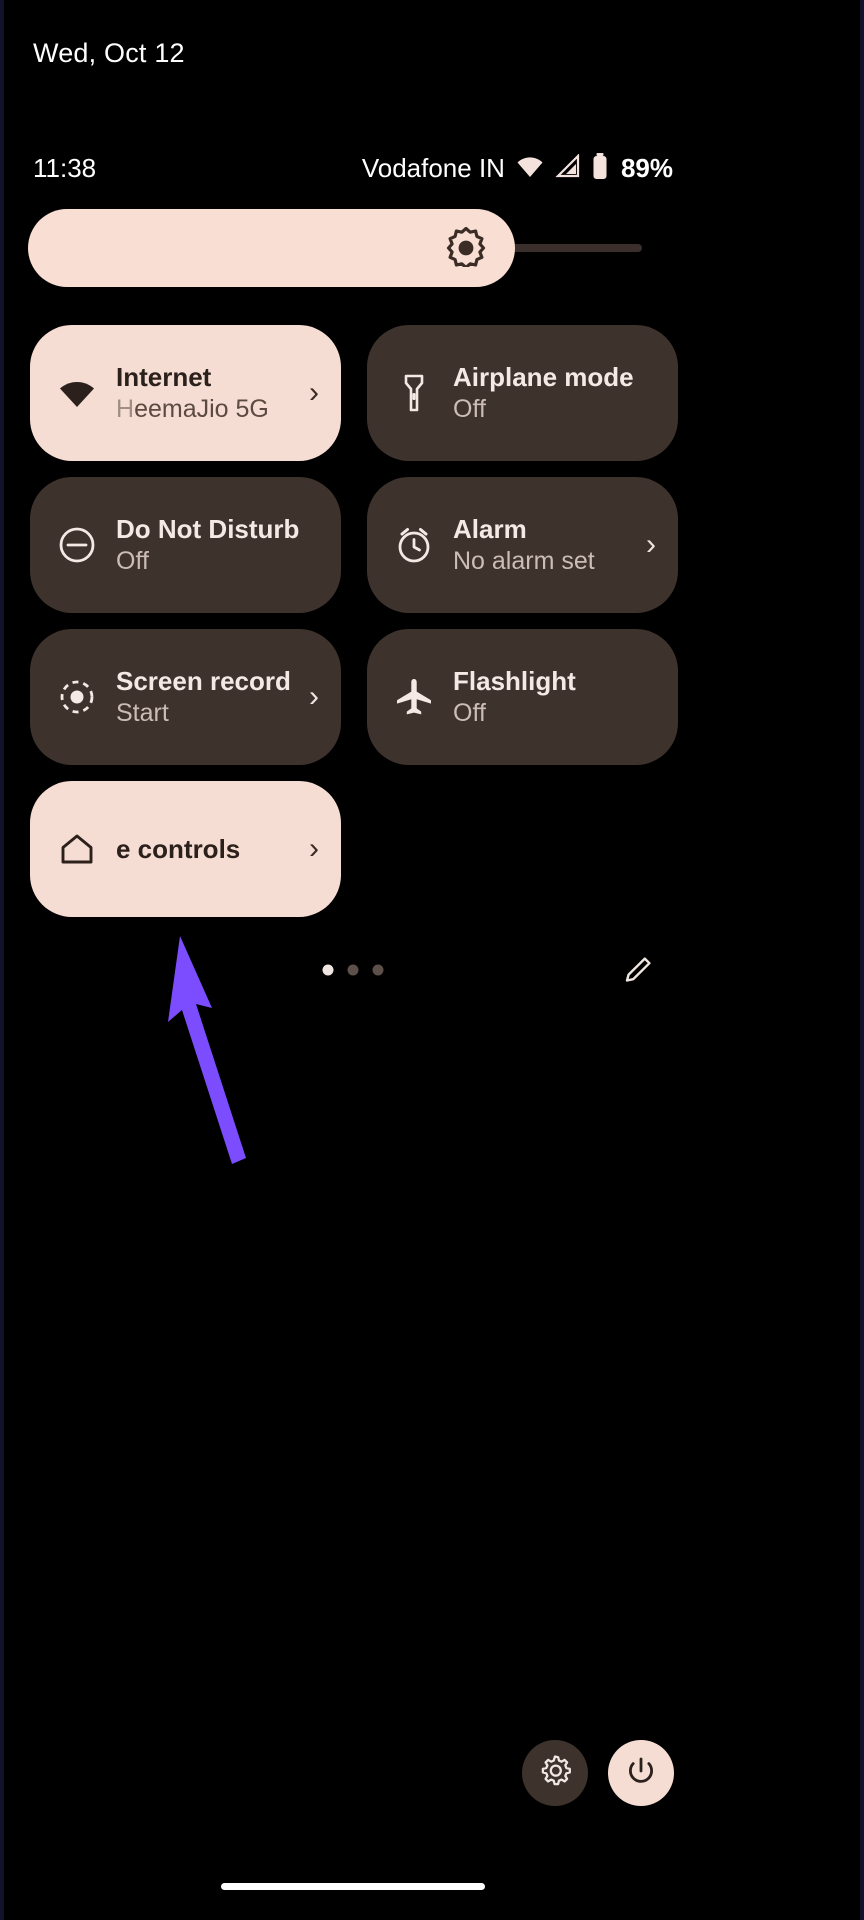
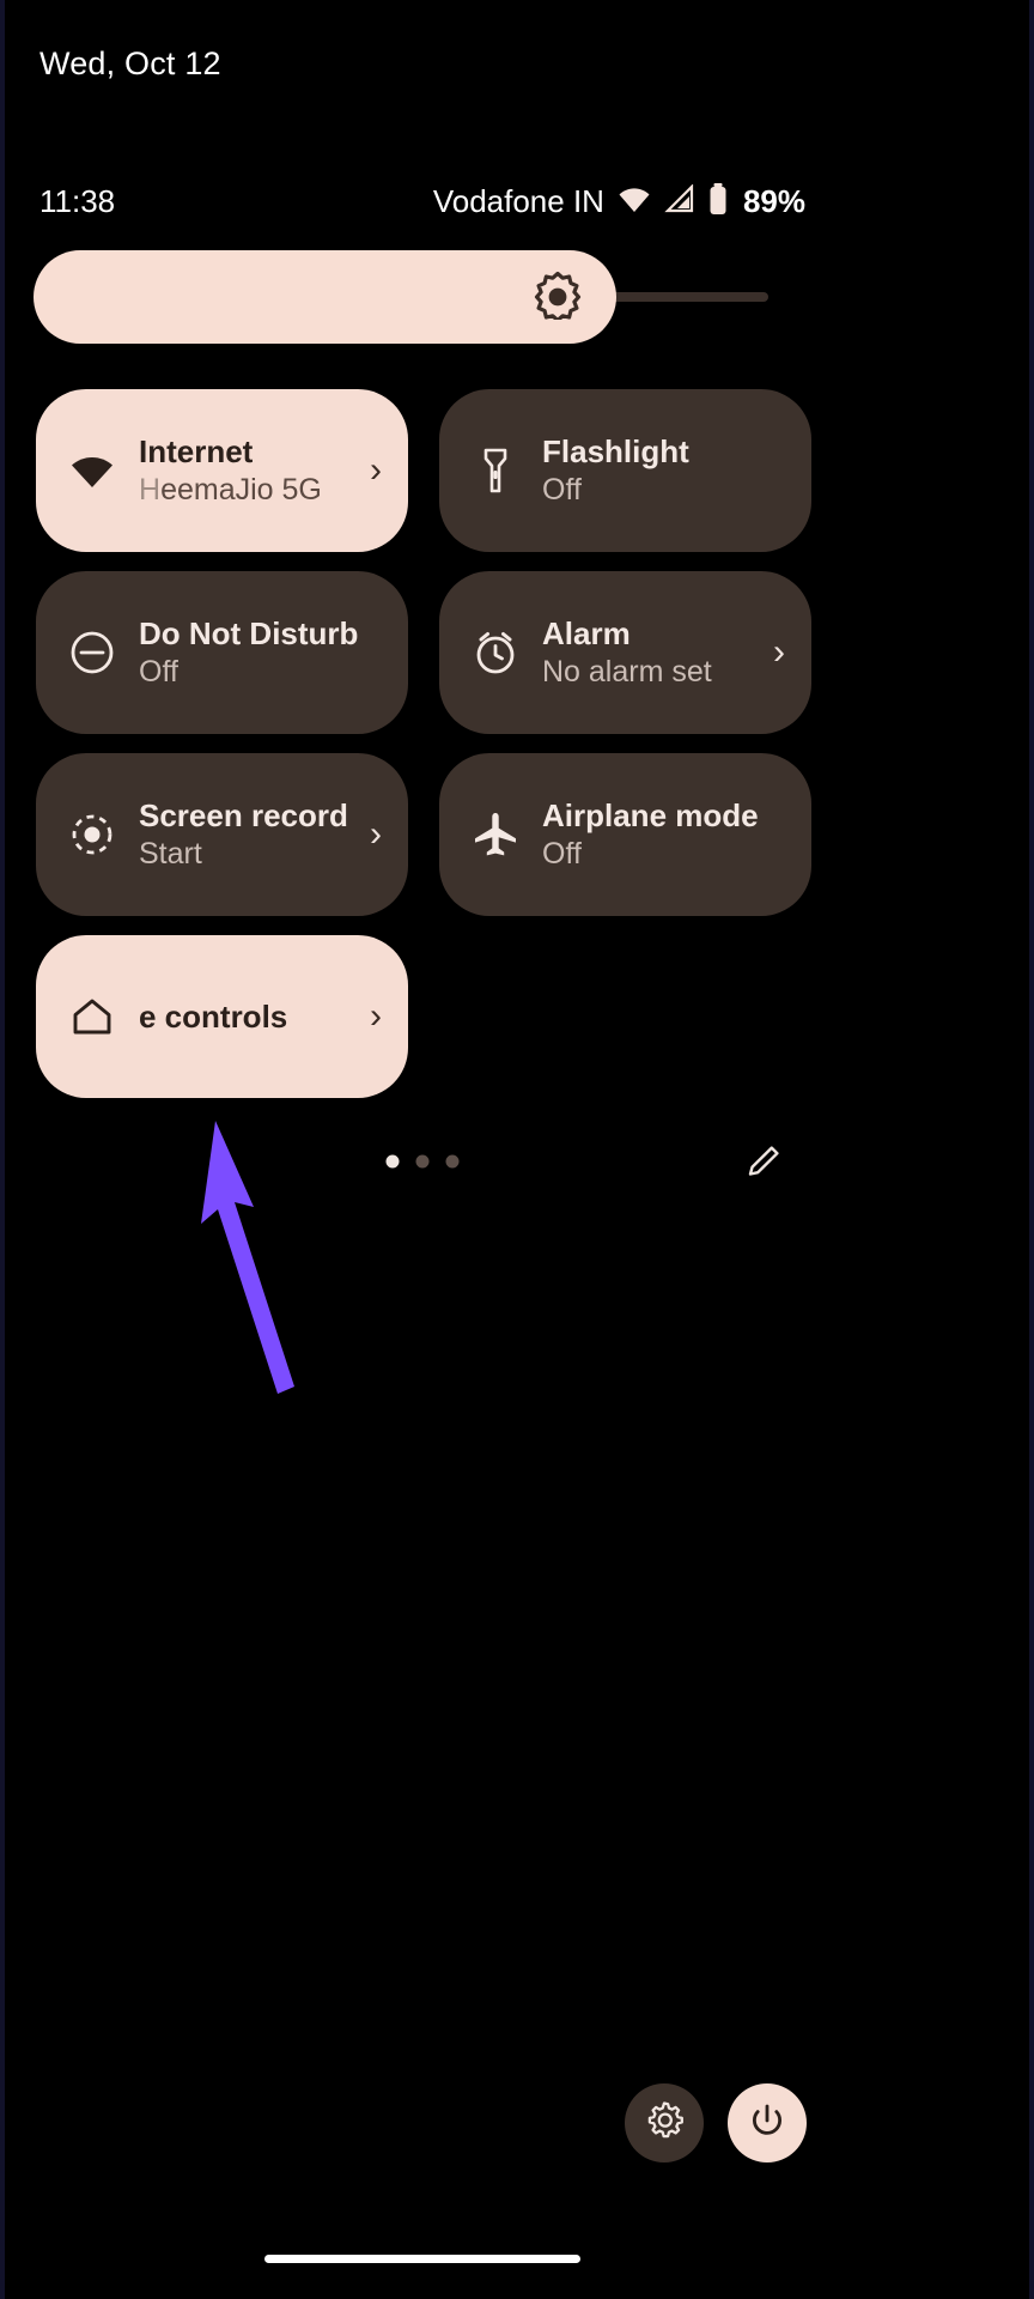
  Wed, Oct 12
  11:38
  Vodafone IN
  89%
  Internet
  HeemaJio 5G
  ›
- Airplane mode
+ Flashlight
  Off
  Do Not Disturb
  Off
  Alarm
  No alarm set
  ›
  Screen record
  Start
  ›
- Flashlight
+ Airplane mode
  Off
  e controls
  ›
